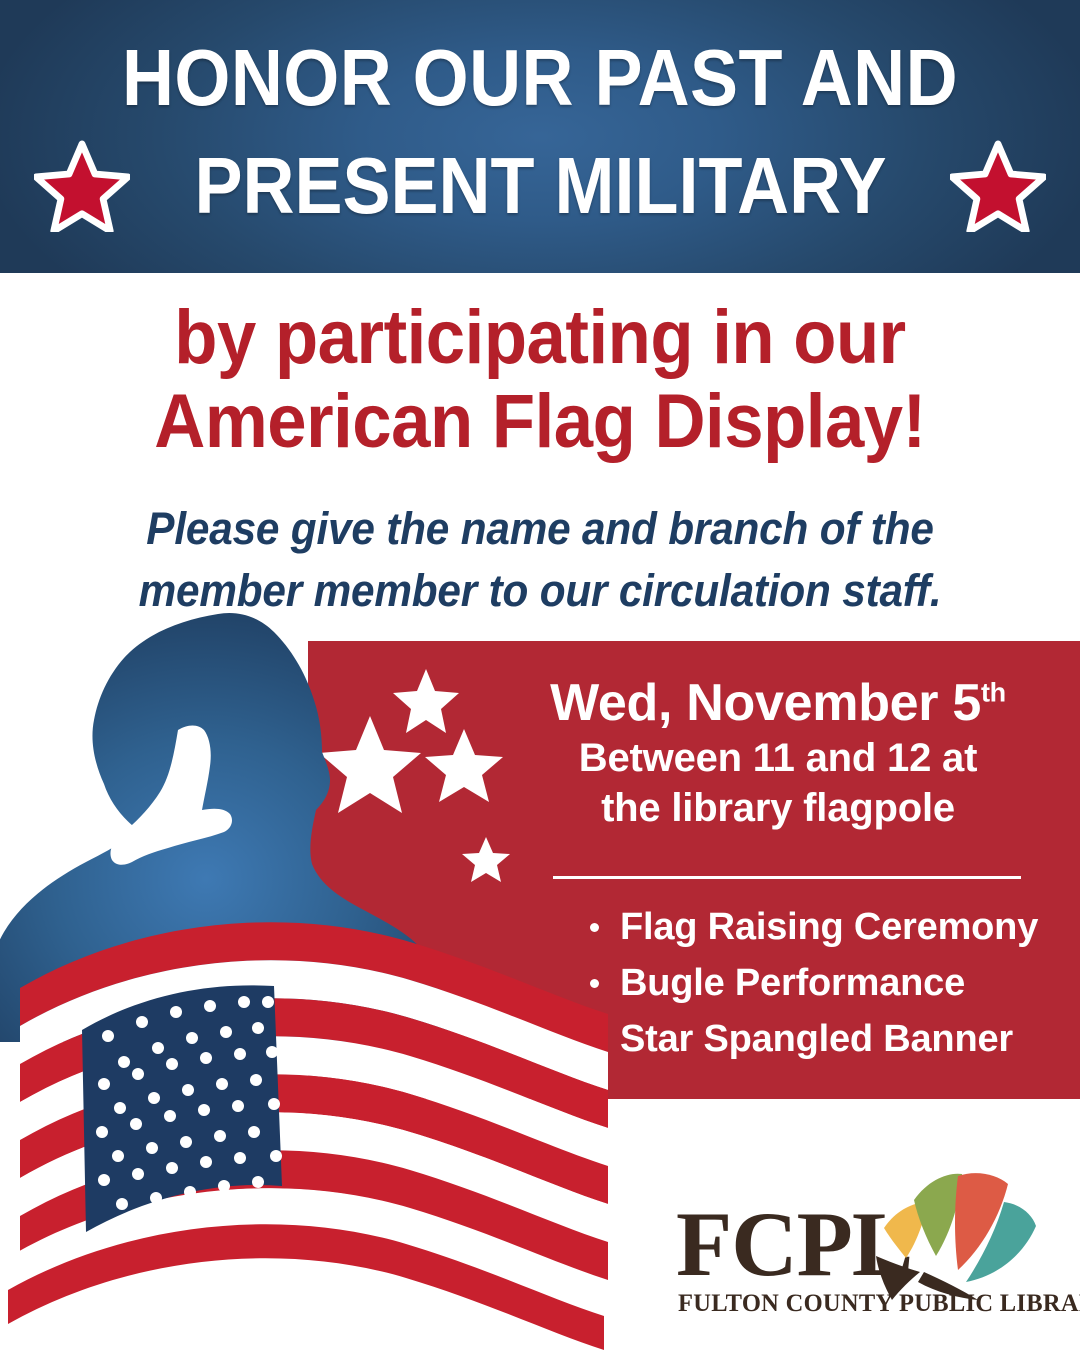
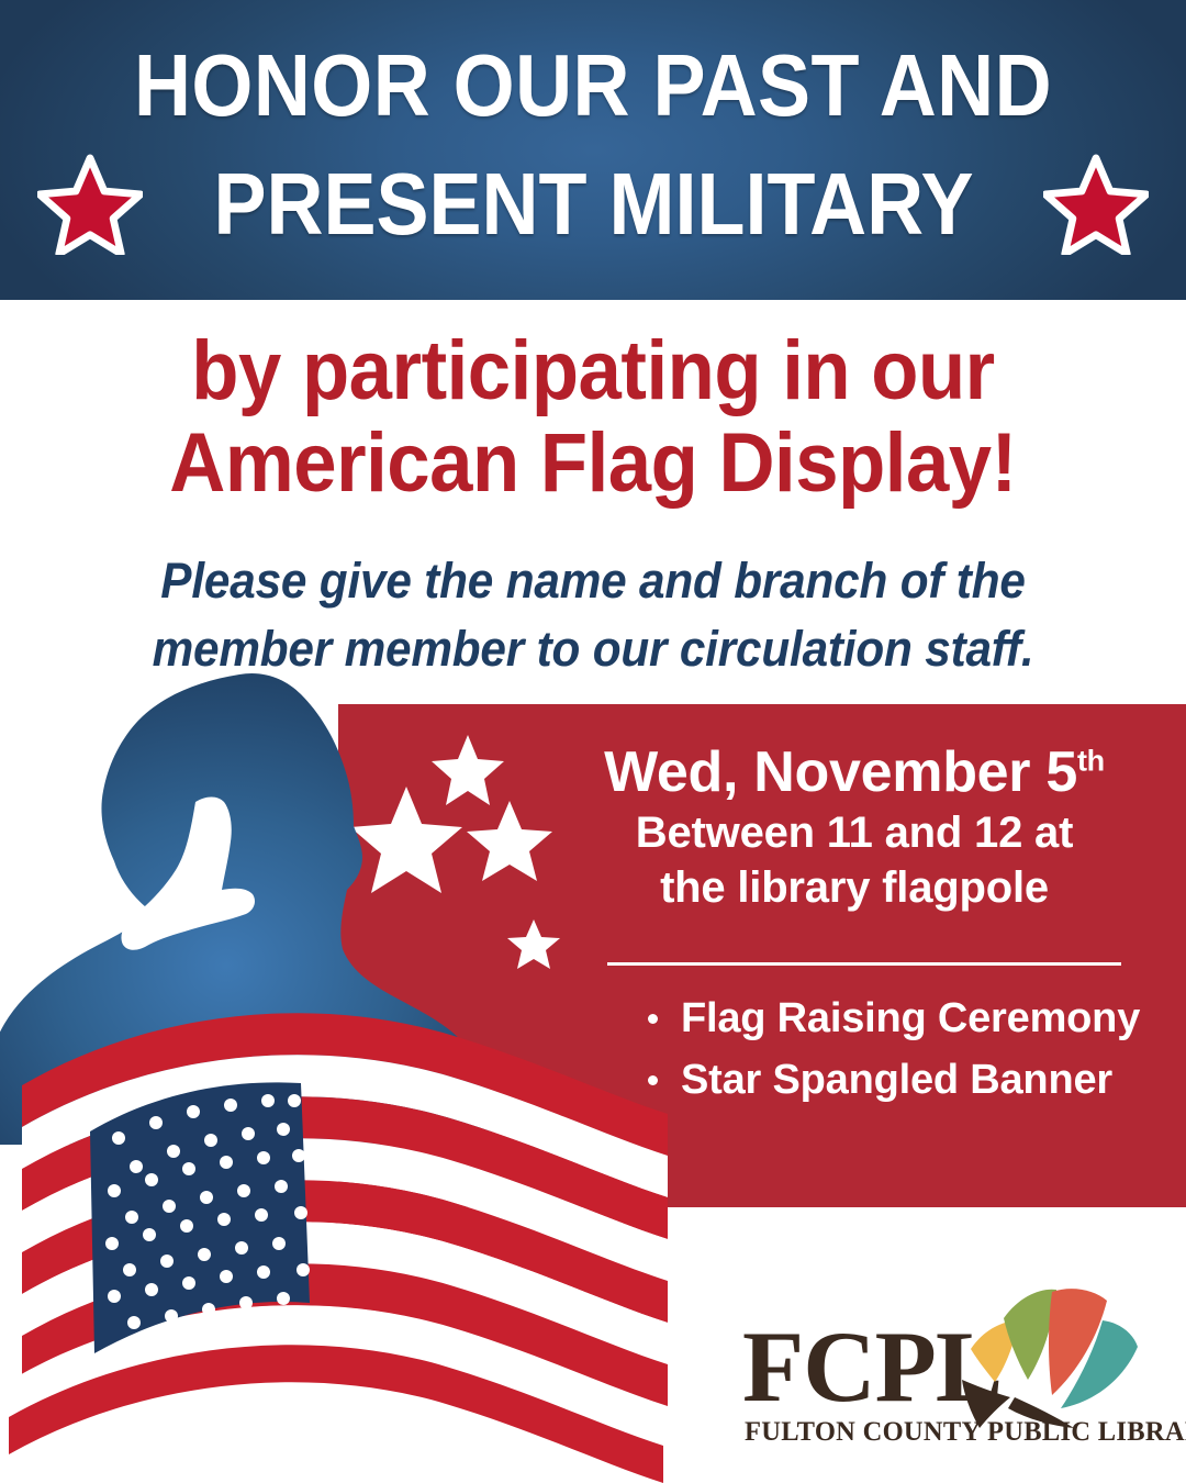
  HONOR OUR PAST AND
  PRESENT MILITARY
  by participating in our
  American Flag Display!
  Please give the name and branch of the
  member member to our circulation staff.
  Wed, November 5th
  Between 11 and 12 at
  the library flagpole
  Flag Raising Ceremony
- Bugle Performance
  Star Spangled Banner
  FCPL
  FULTON COUNTY PUBLIC LIBRA
